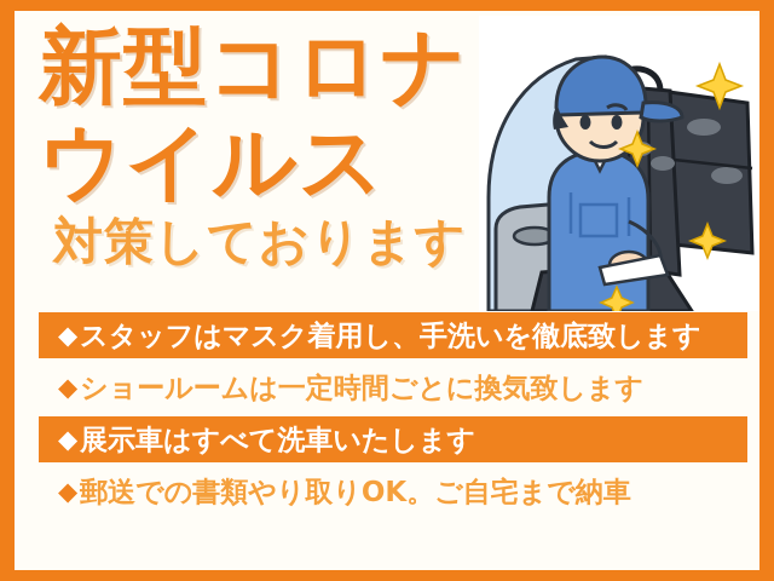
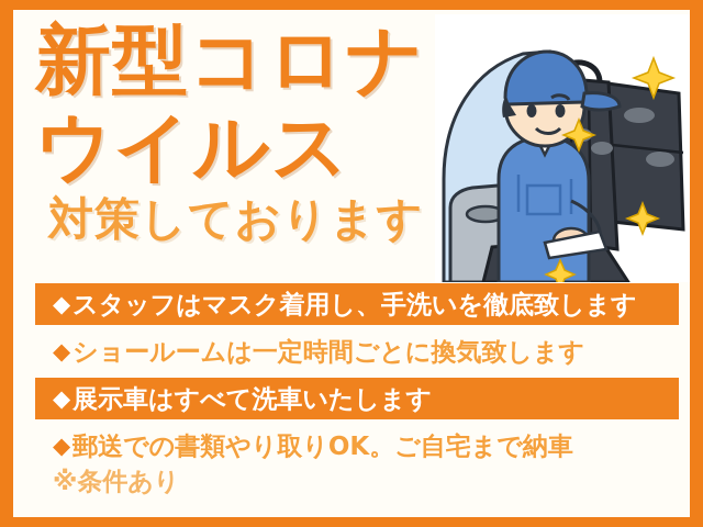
  新型コロナ
  ウイルス
  対策しております
  ◆
  スタッフはマスク着用し、手洗いを徹底致します
  ◆
  ショールームは一定時間ごとに換気致します
  ◆
  展示車はすべて洗車いたします
  ◆
  郵送での書類やり取りOK。ご自宅まで納車
+ ※条件あり
